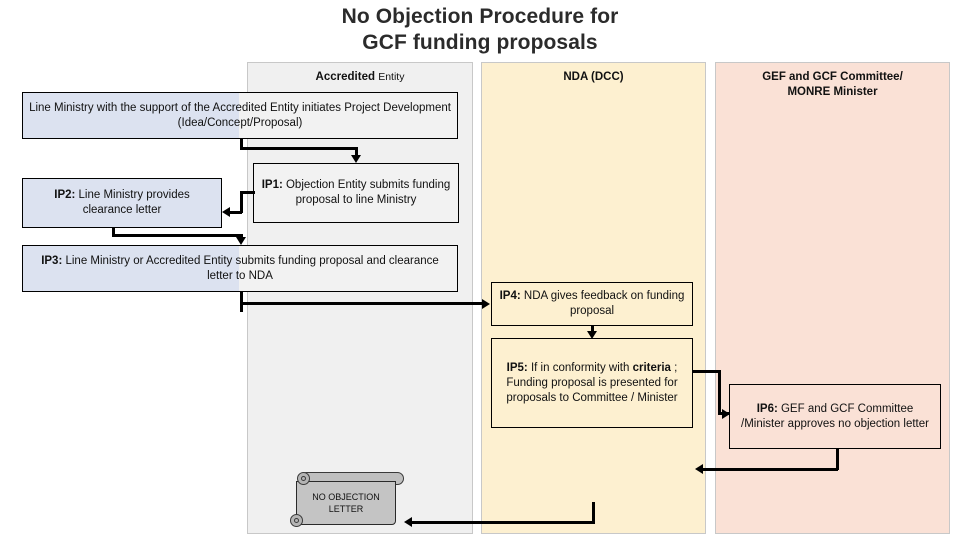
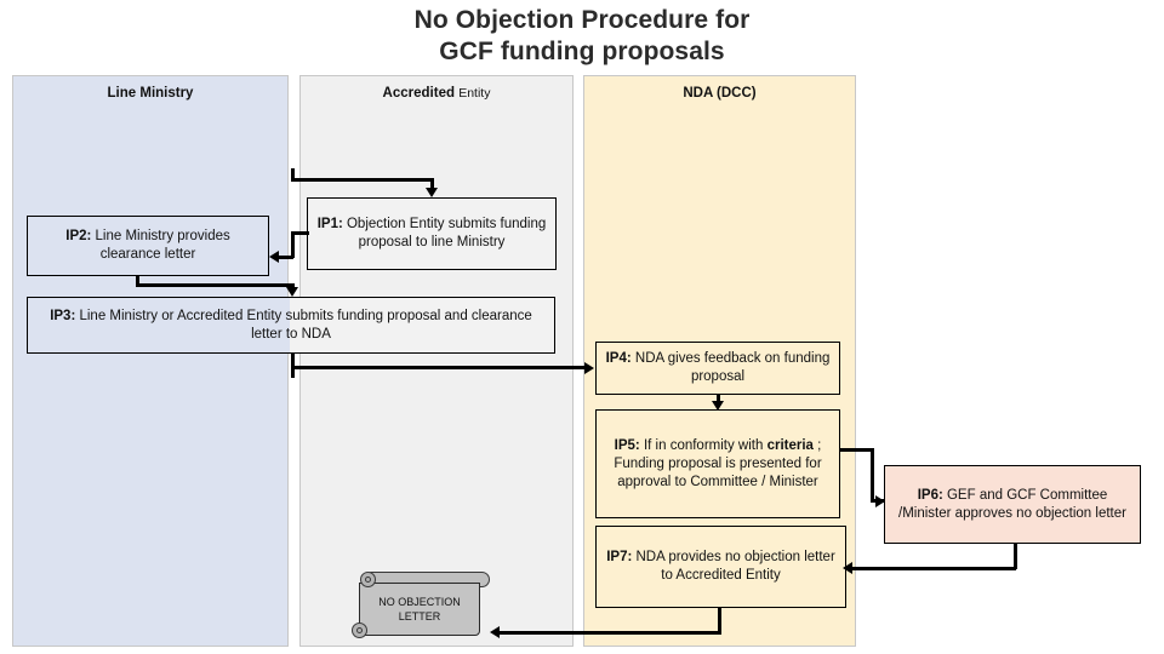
  No Objection Procedure for
  GCF funding proposals
+ Line Ministry
  Accredited Entity
  NDA (DCC)
- GEF and GCF Committee/
- MONRE Minister
- Line Ministry with the support of the Accredited Entity initiates Project Development (Idea/Concept/Proposal)
  IP1: Objection Entity submits funding proposal to line Ministry
  IP2: Line Ministry provides clearance letter
  IP3: Line Ministry or Accredited Entity submits funding proposal and clearance letter to NDA
  IP4: NDA gives feedback on funding proposal
- IP5: If in conformity with criteria ; Funding proposal is presented for proposals to Committee / Minister
+ IP5: If in conformity with criteria ; Funding proposal is presented for approval to Committee / Minister
+ IP7: NDA provides no objection letter to Accredited Entity
  IP6: GEF and GCF Committee /Minister approves no objection letter
  NO OBJECTION
  LETTER
